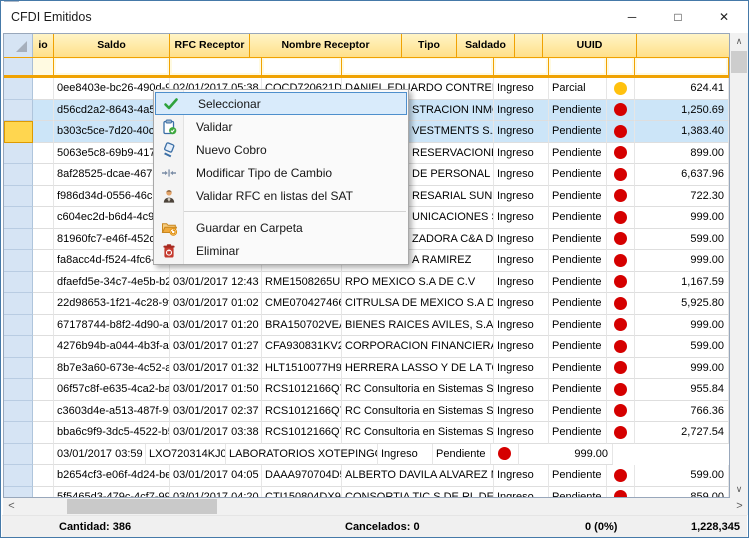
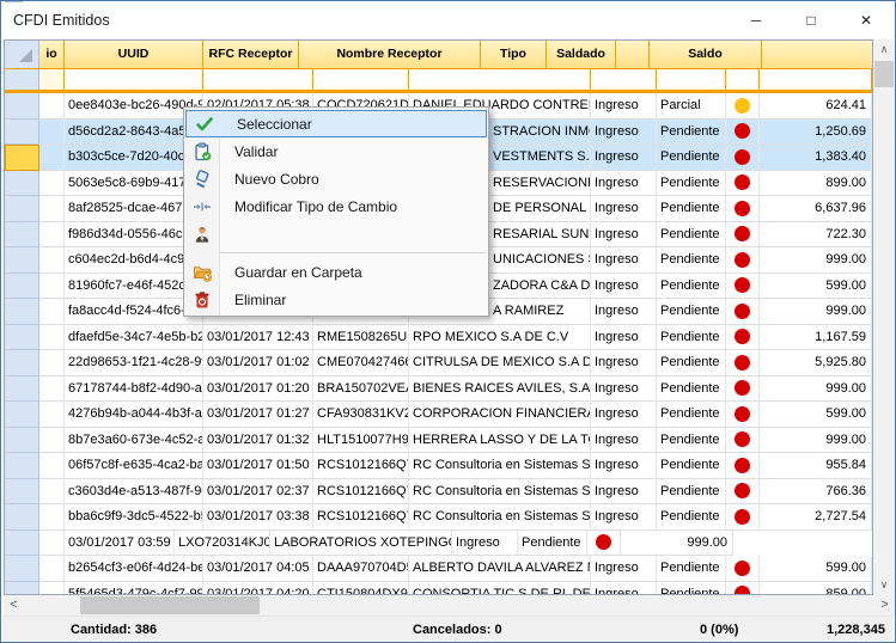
  CFDI Emitidos
  ─
  □
  ✕
  io
- Saldo
+ UUID
  RFC Receptor
  Nombre Receptor
  Tipo
  Saldado
- UUID
+ Saldo
  0ee8403e-bc26-490d-9
  02/01/2017 05:38
  COCD720621D
  DANIEL EDUARDO CONTRE
  Ingreso
  Parcial
  624.41
  d56cd2a2-8643-4a
  STRACION INM
  Ingreso
  Pendiente
  1,250.69
  b303c5ce-7d20-40c
  VESTMENTS S.
  Ingreso
  Pendiente
  1,383.40
  5063e5c8-69b9-41
  RESERVACION
  Ingreso
  Pendiente
  899.00
  8af28525-dcae-467
  DE PERSONAL
  Ingreso
  Pendiente
  6,637.96
  f986d34d-0556-46c
  RESARIAL SUN
  Ingreso
  Pendiente
  722.30
  c604ec2d-b6d4-4c9
  UNICACIONES
  Ingreso
  Pendiente
  999.00
  81960fc7-e46f-452
  ZADORA C&A D
  Ingreso
  Pendiente
  599.00
  fa8acc4d-f524-4fc6
  A RAMIREZ
  Ingreso
  Pendiente
  999.00
  dfaefd5e-34c7-4e5b-b2
  03/01/2017 12:43
  RME1508265U
  RPO MEXICO S.A DE C.V
  Ingreso
  Pendiente
  1,167.59
  22d98653-1f21-4c28-9f
  03/01/2017 01:02
  CME070427466
  CITRULSA DE MEXICO S.A D
  Ingreso
  Pendiente
  5,925.80
  67178744-b8f2-4d90-a
  03/01/2017 01:20
  BRA150702VE
  BIENES RAICES AVILES, S.A
  Ingreso
  Pendiente
  999.00
  4276b94b-a044-4b3f-a
  03/01/2017 01:27
  CFA930831KV2
  CORPORACION FINANCIERA
  Ingreso
  Pendiente
  599.00
  8b7e3a60-673e-4c52-a
  03/01/2017 01:32
  HLT1510077H9
  HERRERA LASSO Y DE LA T
  Ingreso
  Pendiente
  999.00
  06f57c8f-e635-4ca2-ba
  03/01/2017 01:50
  RCS1012166Q
  RC Consultoria en Sistemas S
  Ingreso
  Pendiente
  955.84
  c3603d4e-a513-487f-9
  03/01/2017 02:37
  RCS1012166Q
  RC Consultoria en Sistemas S
  Ingreso
  Pendiente
  766.36
  bba6c9f9-3dc5-4522-b
  03/01/2017 03:38
  RCS1012166Q
  RC Consultoria en Sistemas S
  Ingreso
  Pendiente
  2,727.54
  03/01/2017 03:59
  LXO720314KJ0
  LABORATORIOS XOTEPING
  Ingreso
  Pendiente
  999.00
  b2654cf3-e06f-4d24-be
  03/01/2017 04:05
  DAAA970704D
  ALBERTO DAVILA ALVAREZ
  Ingreso
  Pendiente
  599.00
  5f5465d3-479c-4cf7-99
  03/01/2017 04:20
  CTI150804DX9
  CONSORTIA TIC S DE RL DE
  Ingreso
  Pendiente
  859.00
  ∧
  ∨
  <
  >
  Cantidad: 386
  Cancelados: 0
  0 (0%)
  1,228,345
  Seleccionar
  Validar
  Nuevo Cobro
  Modificar Tipo de Cambio
- Validar RFC en listas del SAT
  Guardar en Carpeta
  Eliminar
